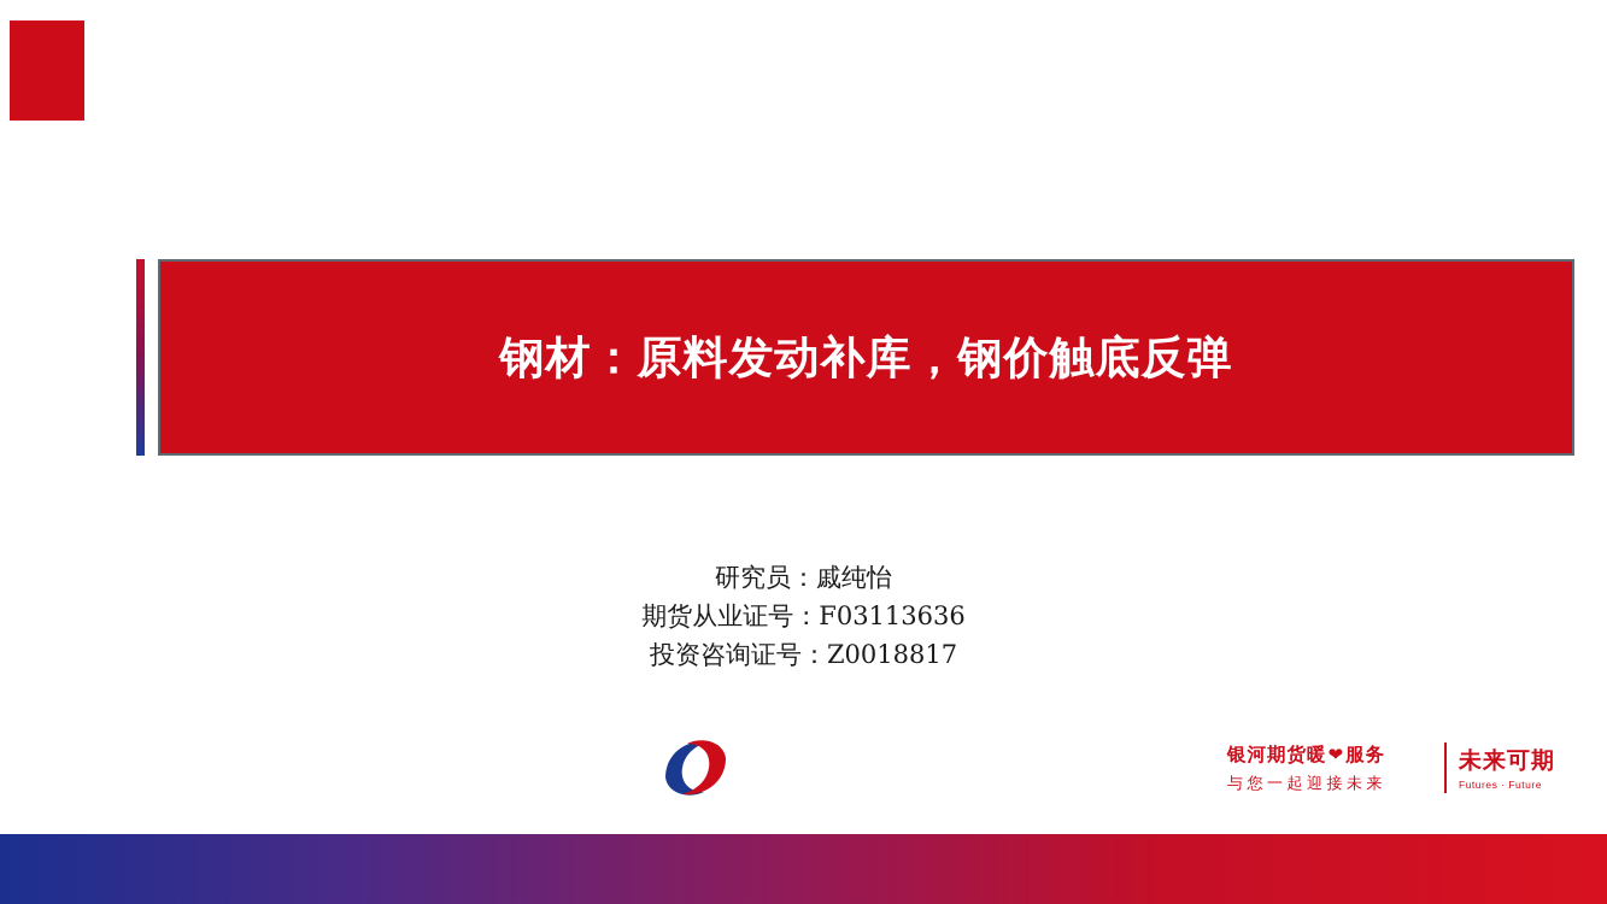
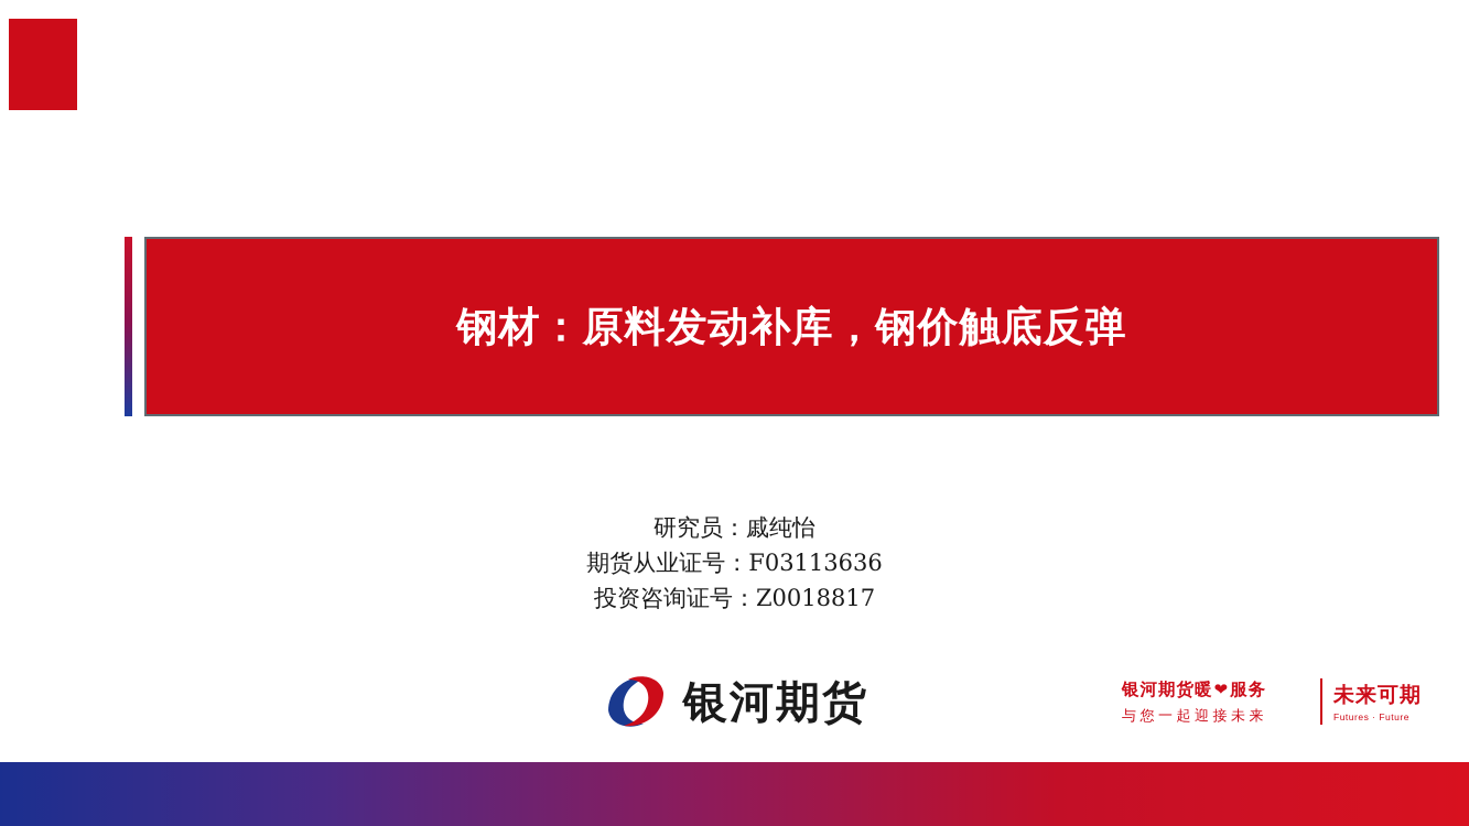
  钢材：原料发动补库，钢价触底反弹
  研究员：戚纯怡
  期货从业证号：F03113636
  投资咨询证号：Z0018817
+ 银河期货
  银河期货暖
  ❤
  服务
  与您一起迎接未来
  未来可期
  Futures · Future
